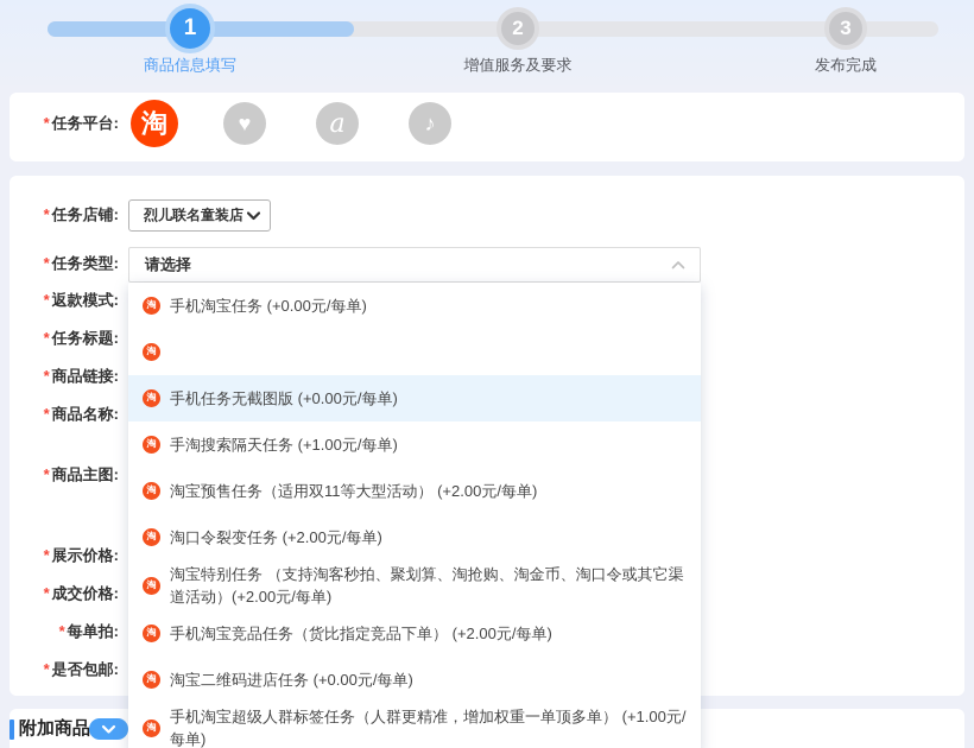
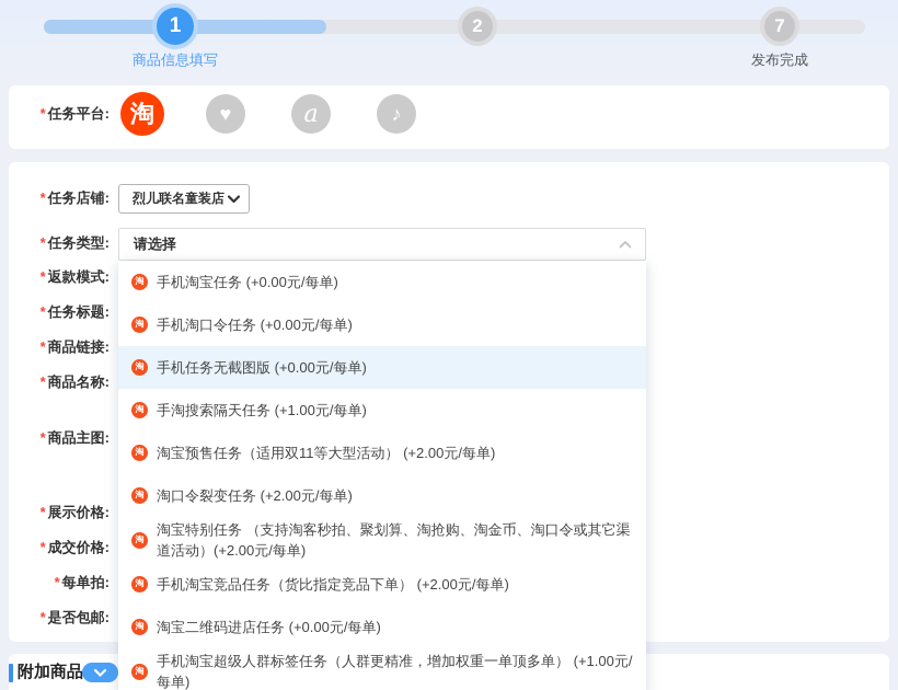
  1
  2
- 3
+ 7
  商品信息填写
- 增值服务及要求
  发布完成
  * 任务平台:
  淘
  ♥
  a
  ♪
  * 任务店铺:
  烈儿联名童装店
  * 任务类型:
  请选择
  * 返款模式:
  * 任务标题:
  * 商品链接:
  * 商品名称:
  * 商品主图:
  * 展示价格:
  * 成交价格:
  * 每单拍:
  * 是否包邮:
  附加商品
  淘
  手机淘宝任务 (+0.00元/每单)
  淘
+ 手机淘口令任务 (+0.00元/每单)
  淘
  手机任务无截图版 (+0.00元/每单)
  淘
  手淘搜索隔天任务 (+1.00元/每单)
  淘
  淘宝预售任务（适用双11等大型活动） (+2.00元/每单)
  淘
  淘口令裂变任务 (+2.00元/每单)
  淘
  淘宝特别任务 （支持淘客秒拍、聚划算、淘抢购、淘金币、淘口令或其它渠道活动）(+2.00元/每单)
  淘
  手机淘宝竞品任务（货比指定竞品下单） (+2.00元/每单)
  淘
  淘宝二维码进店任务 (+0.00元/每单)
  淘
  手机淘宝超级人群标签任务（人群更精准，增加权重一单顶多单） (+1.00元/每单)
